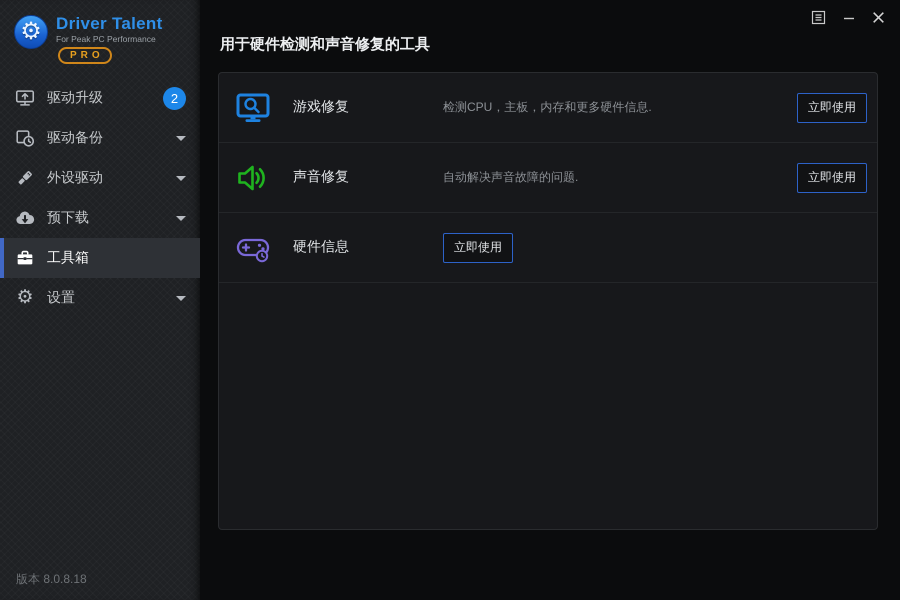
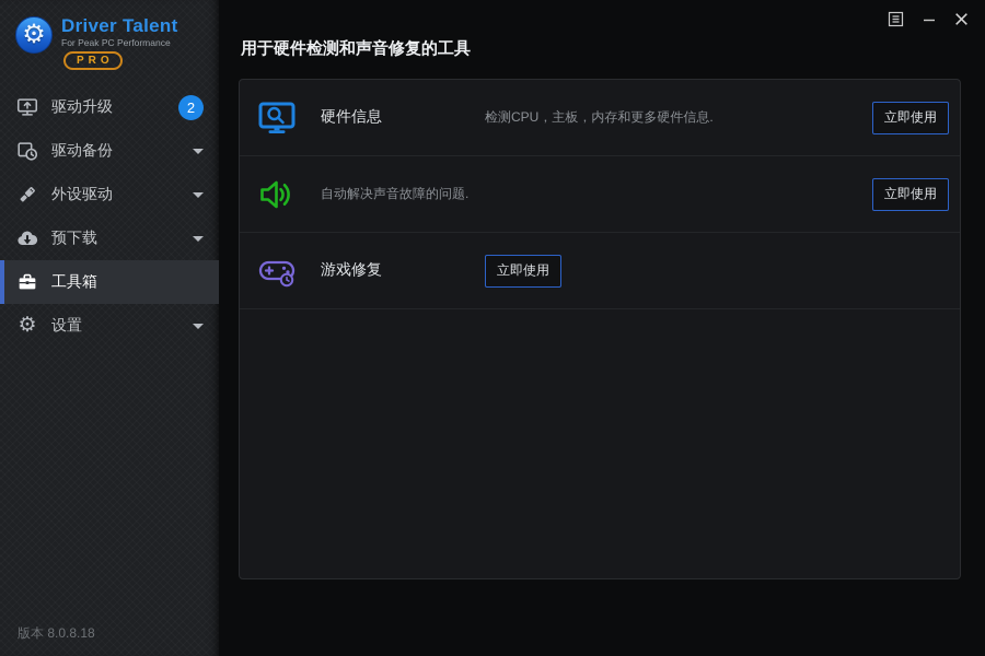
  ⚙
  Driver Talent
  For Peak PC Performance
  PRO
  驱动升级
  2
  驱动备份
  外设驱动
  预下载
  工具箱
  ⚙
  设置
  版本 8.0.8.18
  用于硬件检测和声音修复的工具
- 游戏修复
+ 硬件信息
  检测CPU，主板，内存和更多硬件信息.
  立即使用
- 声音修复
  自动解决声音故障的问题.
  立即使用
- 硬件信息
+ 游戏修复
  立即使用
